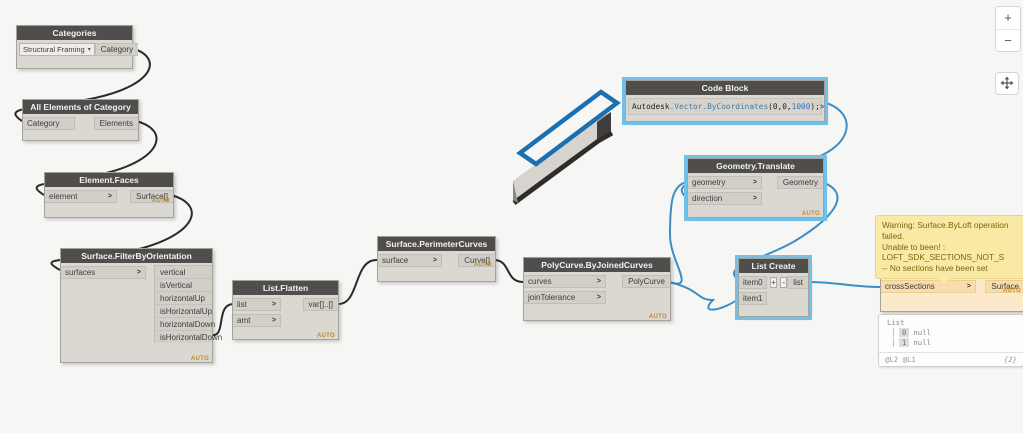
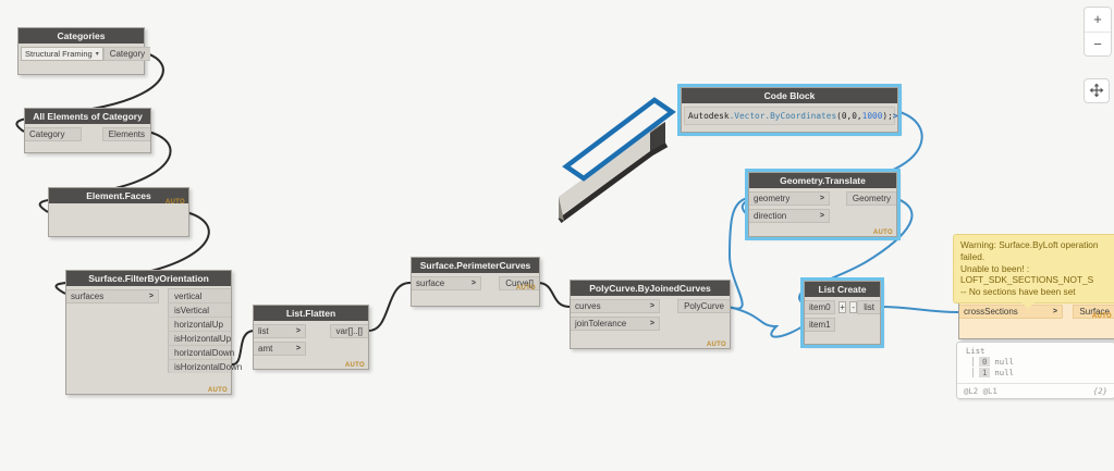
  Categories
  Structural Framing
  Category
  All Elements of Category
  Category
  Elements
  Element.Faces
- element
- Surface[]
  Surface.FilterByOrientation
  surfaces
  vertical
  isVertical
  horizontalUp
  isHorizontalUp
  horizontalDown
  isHorizontalDown
  List.Flatten
  list
  var[]..[]
  amt
  Surface.PerimeterCurves
  surface
  Curve[]
  PolyCurve.ByJoinedCurves
  curves
  PolyCurve
  joinTolerance
  Code Block
  Autodesk
  .Vector.ByCoordinates
  (0,0,
  1000
  );
  >
  Geometry.Translate
  geometry
  Geometry
  direction
  List Create
  item0
  +
  -
  list
  item1
  crossSections
  Surface
  Warning: Surface.ByLoft operation failed.
  Unable to been! : LOFT_SDK_SECTIONS_NOT_S
  -- No sections have been set
  List
  0
  null
  1
  null
  @L2 @L1
  {2}
  +
  −
